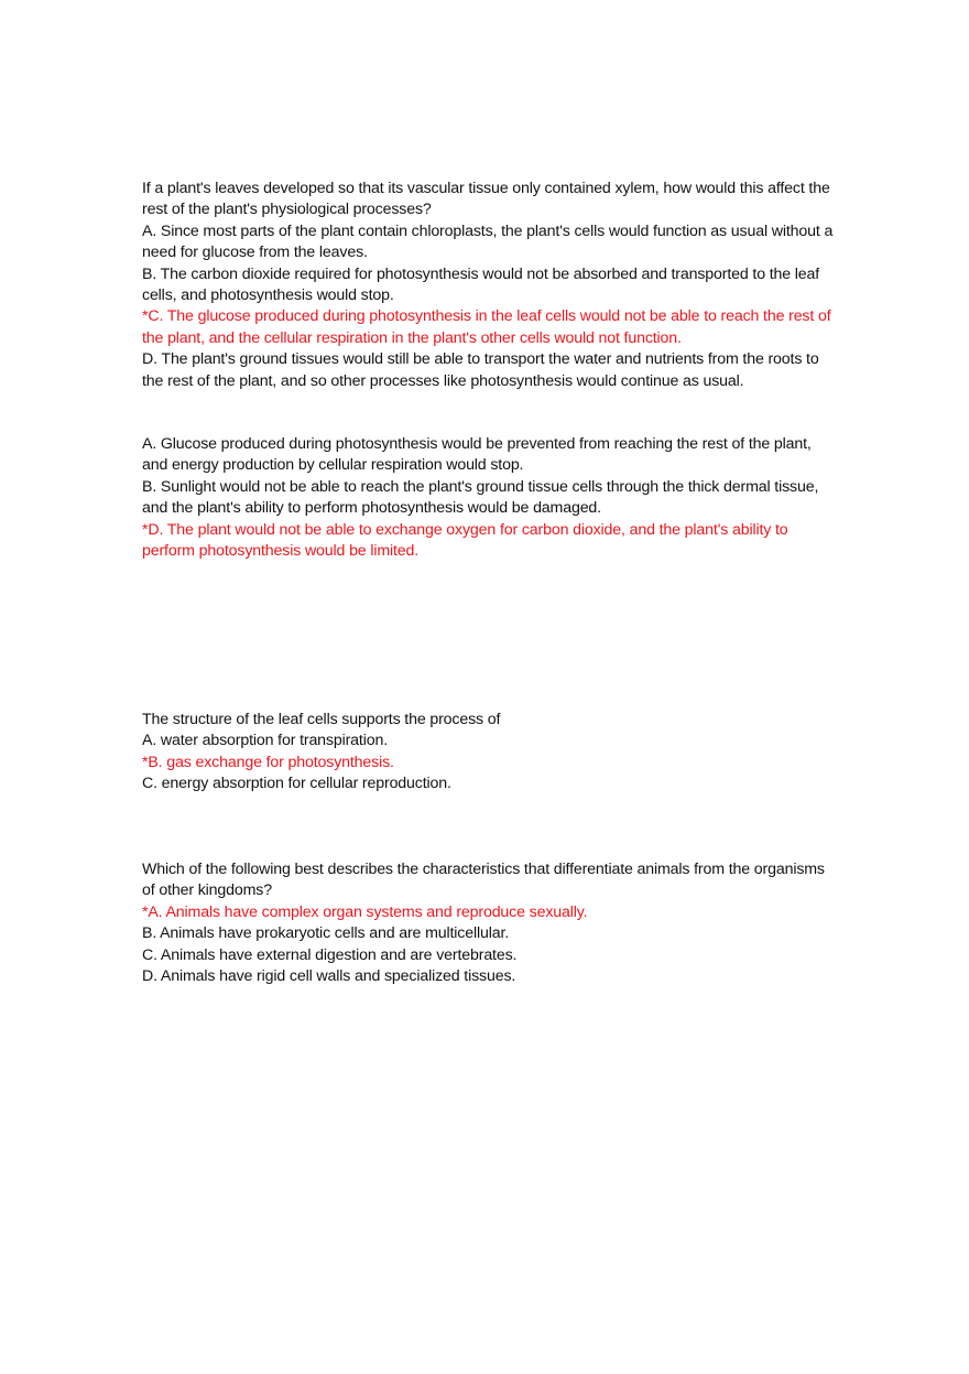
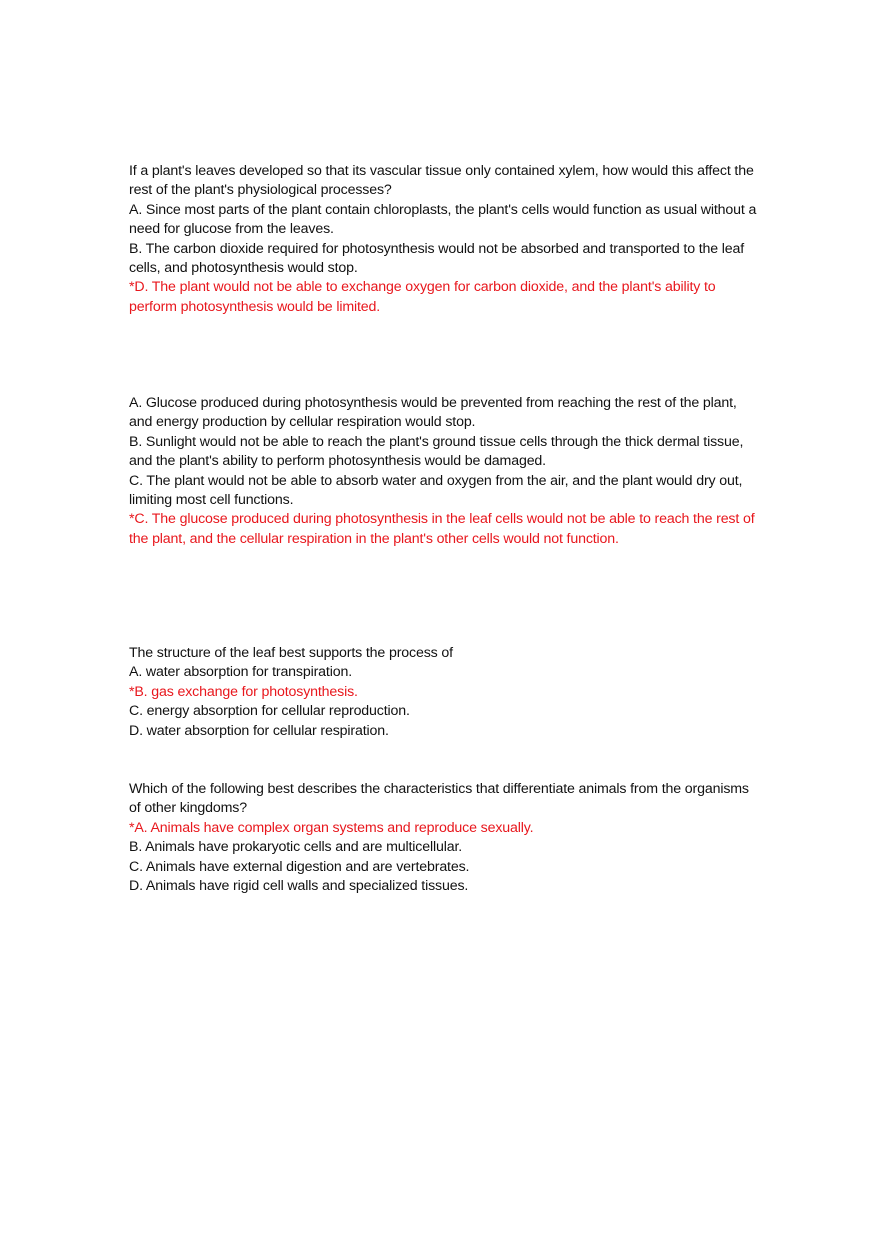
  If a plant's leaves developed so that its vascular tissue only contained xylem, how would this affect the rest of the plant's physiological processes?
  A. Since most parts of the plant contain chloroplasts, the plant's cells would function as usual without a need for glucose from the leaves.
  B. The carbon dioxide required for photosynthesis would not be absorbed and transported to the leaf cells, and photosynthesis would stop.
- *C. The glucose produced during photosynthesis in the leaf cells would not be able to reach the rest of the plant, and the cellular respiration in the plant's other cells would not function.
+ *D. The plant would not be able to exchange oxygen for carbon dioxide, and the plant's ability to perform photosynthesis would be limited.
- D. The plant's ground tissues would still be able to transport the water and nutrients from the roots to the rest of the plant, and so other processes like photosynthesis would continue as usual.
  A. Glucose produced during photosynthesis would be prevented from reaching the rest of the plant, and energy production by cellular respiration would stop.
  B. Sunlight would not be able to reach the plant's ground tissue cells through the thick dermal tissue, and the plant's ability to perform photosynthesis would be damaged.
+ C. The plant would not be able to absorb water and oxygen from the air, and the plant would dry out, limiting most cell functions.
- *D. The plant would not be able to exchange oxygen for carbon dioxide, and the plant's ability to perform photosynthesis would be limited.
+ *C. The glucose produced during photosynthesis in the leaf cells would not be able to reach the rest of the plant, and the cellular respiration in the plant's other cells would not function.
- The structure of the leaf cells supports the process of
+ The structure of the leaf best supports the process of
  A. water absorption for transpiration.
  *B. gas exchange for photosynthesis.
  C. energy absorption for cellular reproduction.
+ D. water absorption for cellular respiration.
  Which of the following best describes the characteristics that differentiate animals from the organisms of other kingdoms?
  *A. Animals have complex organ systems and reproduce sexually.
  B. Animals have prokaryotic cells and are multicellular.
  C. Animals have external digestion and are vertebrates.
  D. Animals have rigid cell walls and specialized tissues.
